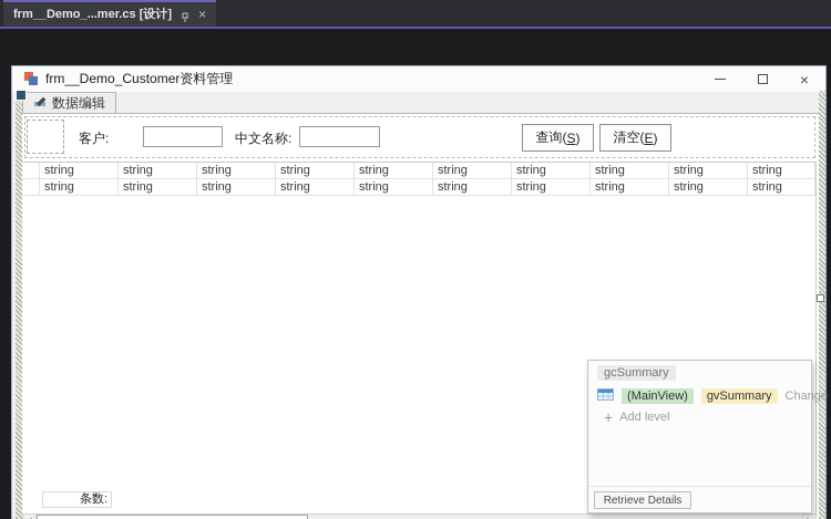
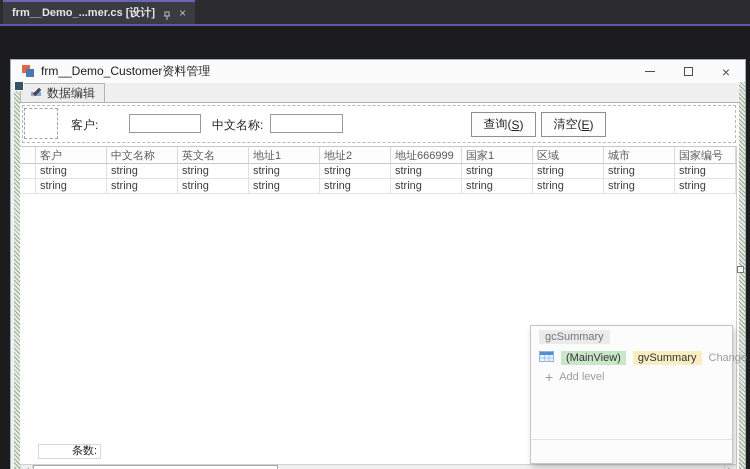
  frm__Demo_...mer.cs [设计]
  ×
  frm__Demo_Customer资料管理
  ×
  数据编辑
  客户:
  中文名称:
  查询(
  S
  )
  清空(
  E
  )
+ 客户
+ 中文名称
+ 英文名
+ 地址1
+ 地址2
+ 地址666999
+ 国家1
+ 区域
+ 城市
+ 国家编号
  string
  string
  string
  string
  string
  string
  string
  string
  string
  string
  string
  string
  string
  string
  string
  string
  string
  string
  string
  string
  条数:
  gcSummary
  (MainView)
  gvSummary
  +
  Add level
- Retrieve Details
